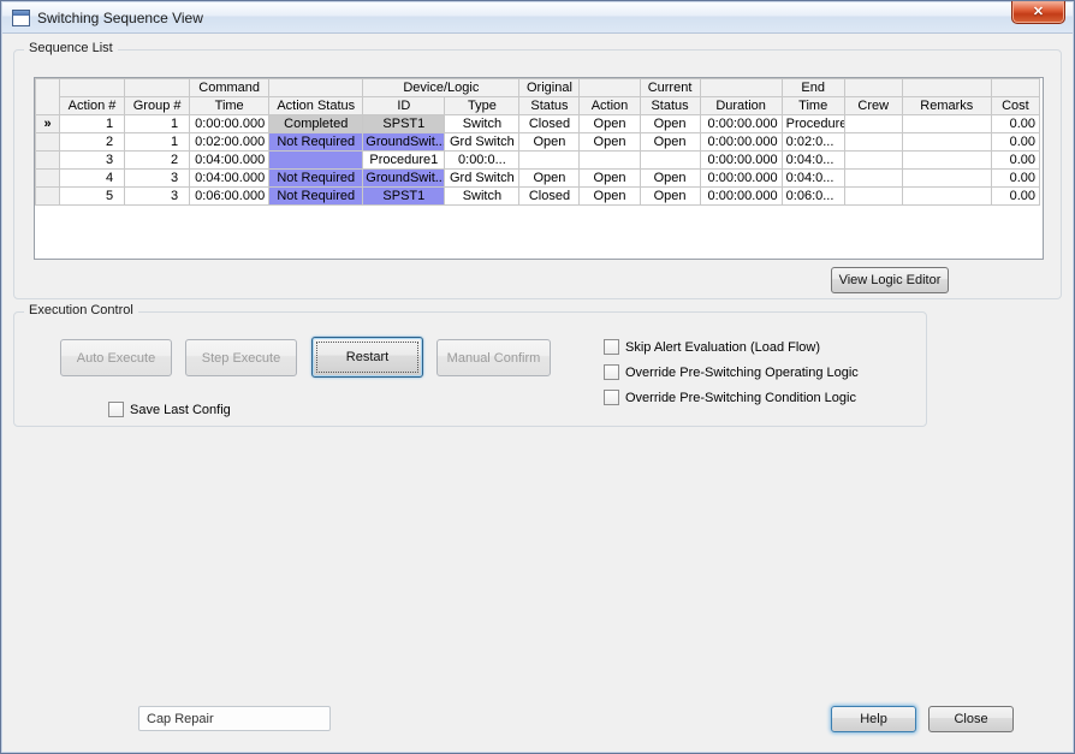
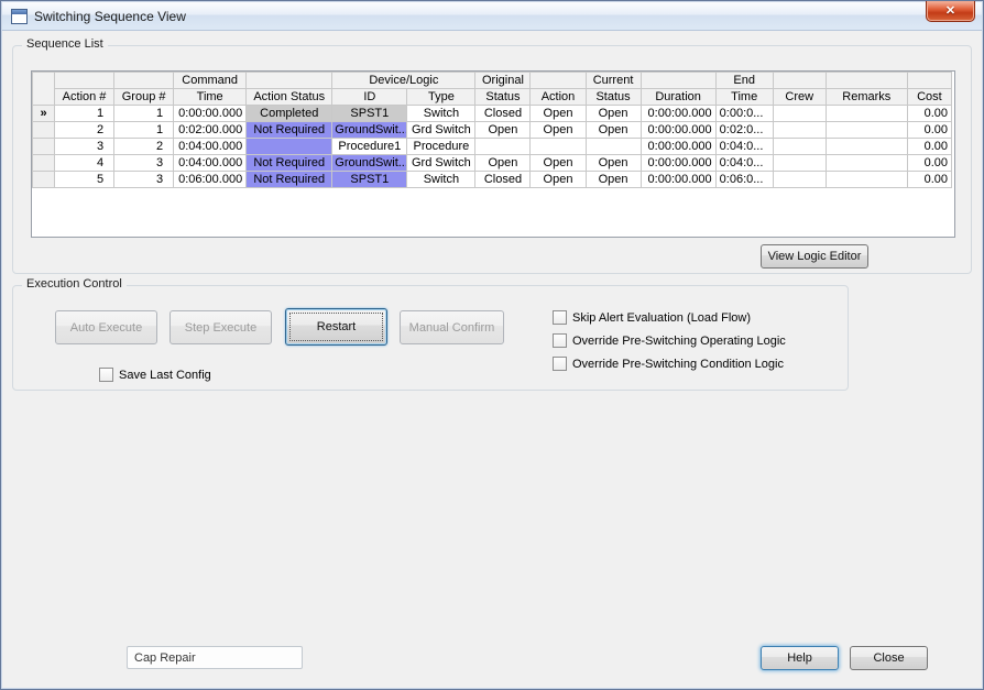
  Switching Sequence View
  ✕
  Sequence List
  			Command		Device/Logic	Original		Current		End
  Action #	Group #	Time	Action Status	ID	Type	Status	Action	Status	Duration	Time	Crew	Remarks	Cost
- »	1	1	0:00:00.000	Completed	SPST1	Switch	Closed	Open	Open	0:00:00.000	Procedure			0.00
+ »	1	1	0:00:00.000	Completed	SPST1	Switch	Closed	Open	Open	0:00:00.000	0:00:0...			0.00
  	2	1	0:02:00.000	Not Required	GroundSwit...	Grd Switch	Open	Open	Open	0:00:00.000	0:02:0...			0.00
- 	3	2	0:04:00.000		Procedure1	0:00:0...				0:00:00.000	0:04:0...			0.00
+ 	3	2	0:04:00.000		Procedure1	Procedure				0:00:00.000	0:04:0...			0.00
  	4	3	0:04:00.000	Not Required	GroundSwit...	Grd Switch	Open	Open	Open	0:00:00.000	0:04:0...			0.00
  	5	3	0:06:00.000	Not Required	SPST1	Switch	Closed	Open	Open	0:00:00.000	0:06:0...			0.00
  View Logic Editor
  Execution Control
  Auto Execute
  Step Execute
  Restart
  Manual Confirm
  Save Last Config
  Skip Alert Evaluation (Load Flow)
  Override Pre-Switching Operating Logic
  Override Pre-Switching Condition Logic
  Cap Repair
  Help
  Close
